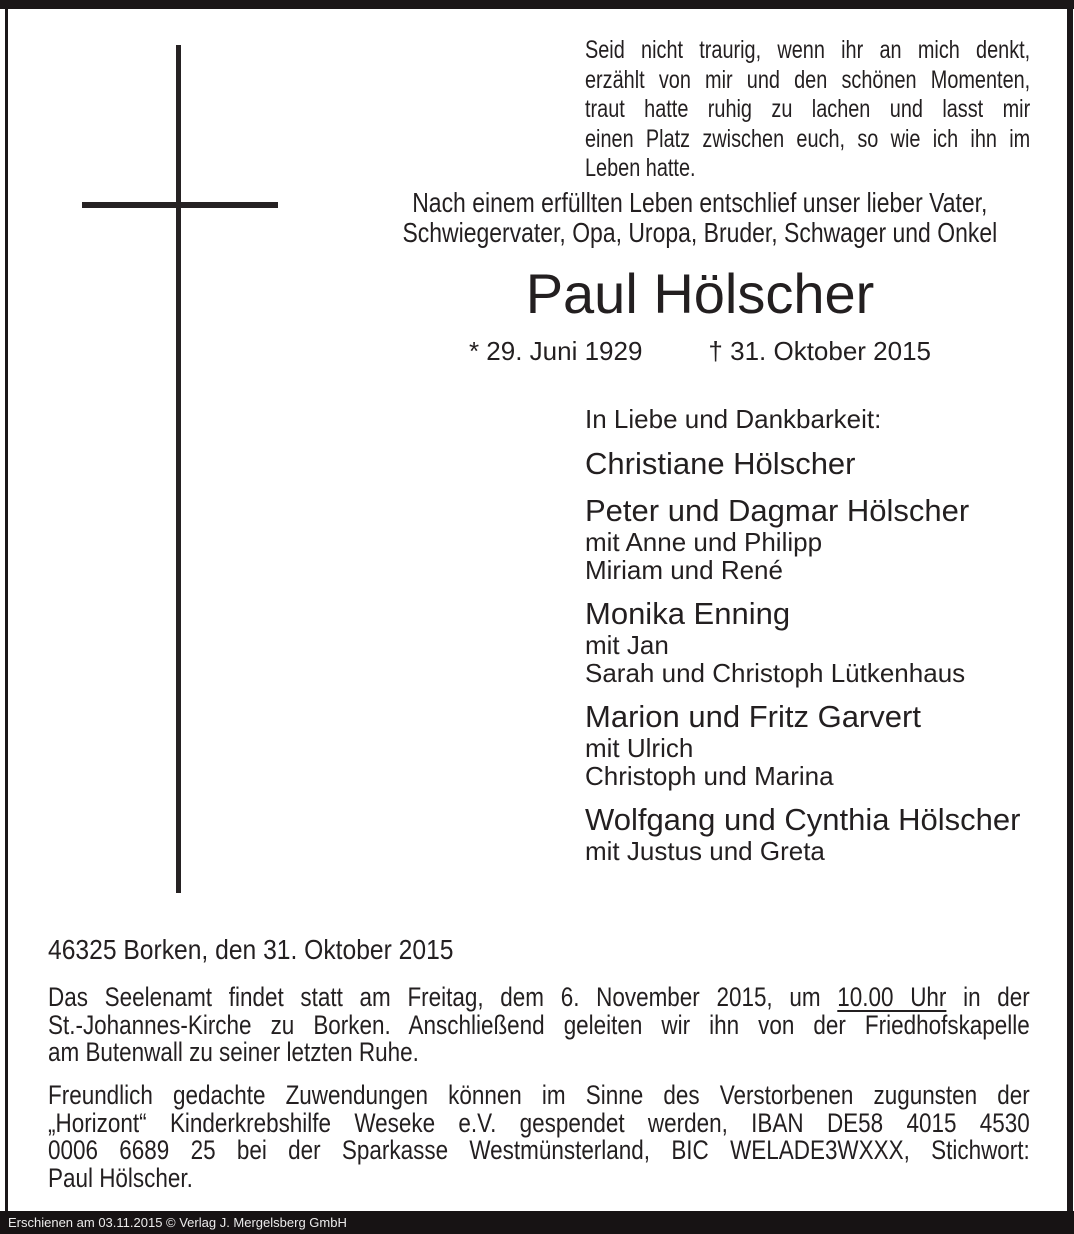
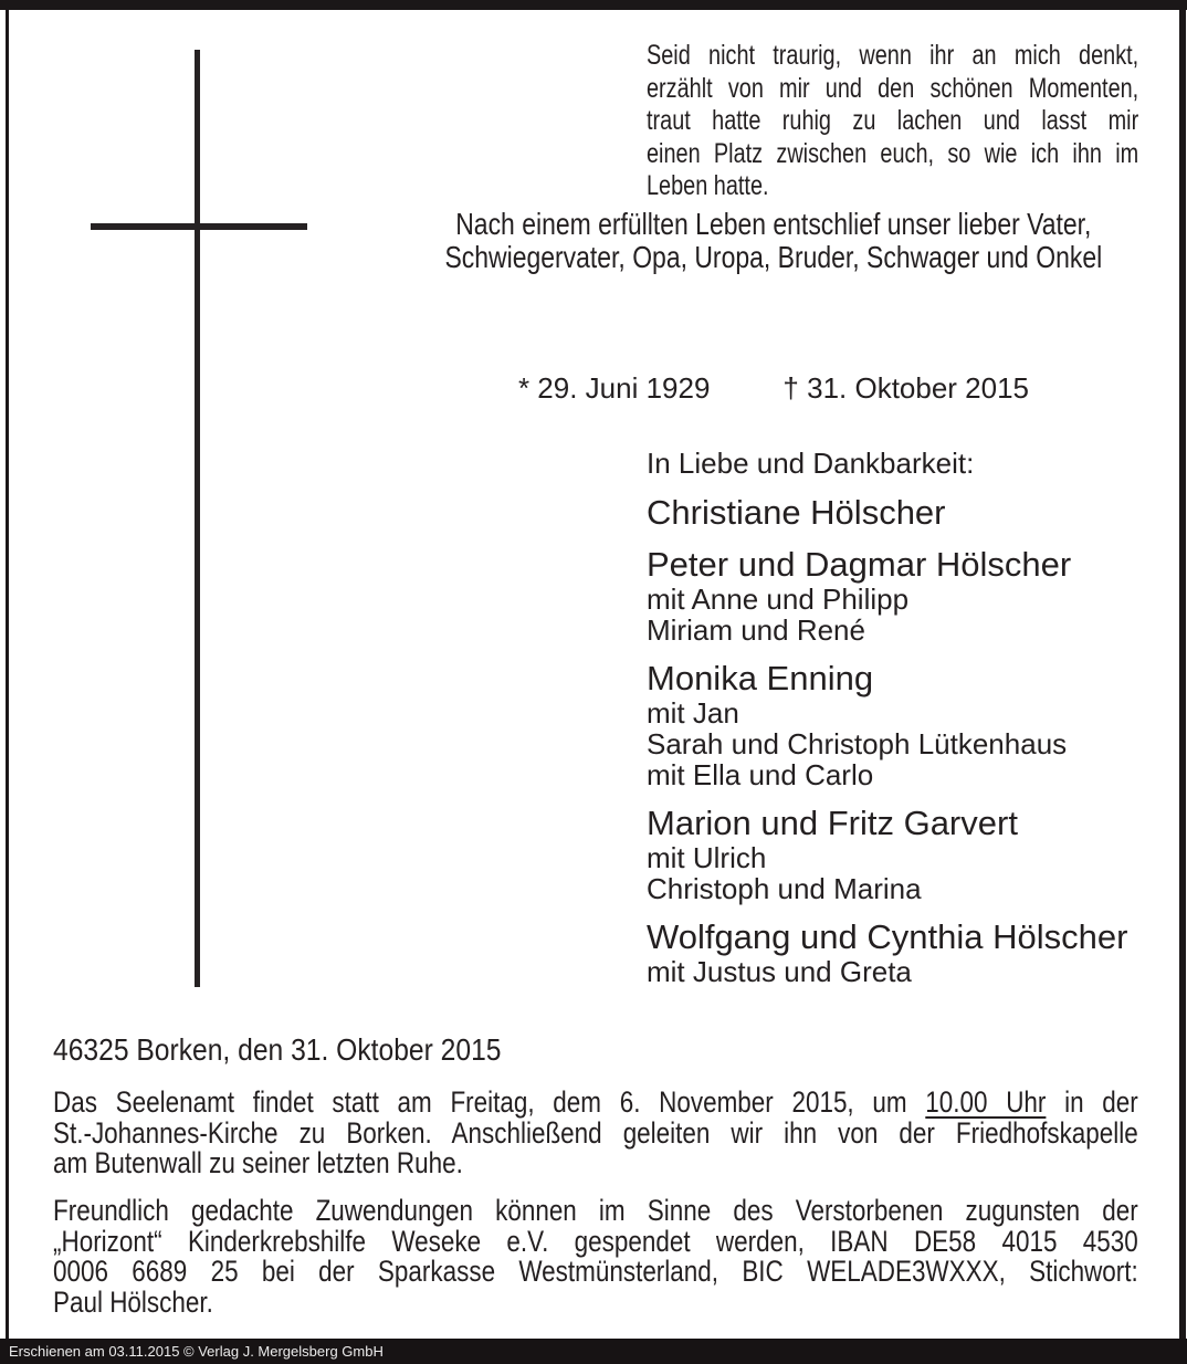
  Seid nicht traurig, wenn ihr an mich denkt,
  erzählt von mir und den schönen Momenten,
  traut hatte ruhig zu lachen und lasst mir
  einen Platz zwischen euch, so wie ich ihn im
  Leben hatte.
  Nach einem erfüllten Leben entschlief unser lieber Vater,
  Schwiegervater, Opa, Uropa, Bruder, Schwager und Onkel
- Paul Hölscher
  * 29. Juni 1929
  † 31. Oktober 2015
  In Liebe und Dankbarkeit:
  Christiane Hölscher
  Peter und Dagmar Hölscher
  mit Anne und Philipp
  Miriam und René
  Monika Enning
  mit Jan
  Sarah und Christoph Lütkenhaus
+ mit Ella und Carlo
  Marion und Fritz Garvert
  mit Ulrich
  Christoph und Marina
  Wolfgang und Cynthia Hölscher
  mit Justus und Greta
  46325 Borken, den 31. Oktober 2015
  Das Seelenamt findet statt am Freitag, dem 6. November 2015, um 10.00 Uhr in der
  St.-Johannes-Kirche zu Borken. Anschließend geleiten wir ihn von der Friedhofskapelle
  am Butenwall zu seiner letzten Ruhe.
  Freundlich gedachte Zuwendungen können im Sinne des Verstorbenen zugunsten der
  „Horizont“ Kinderkrebshilfe Weseke e.V. gespendet werden, IBAN DE58 4015 4530
  0006 6689 25 bei der Sparkasse Westmünsterland, BIC WELADE3WXXX, Stichwort:
  Paul Hölscher.
  Erschienen am 03.11.2015 © Verlag J. Mergelsberg GmbH
